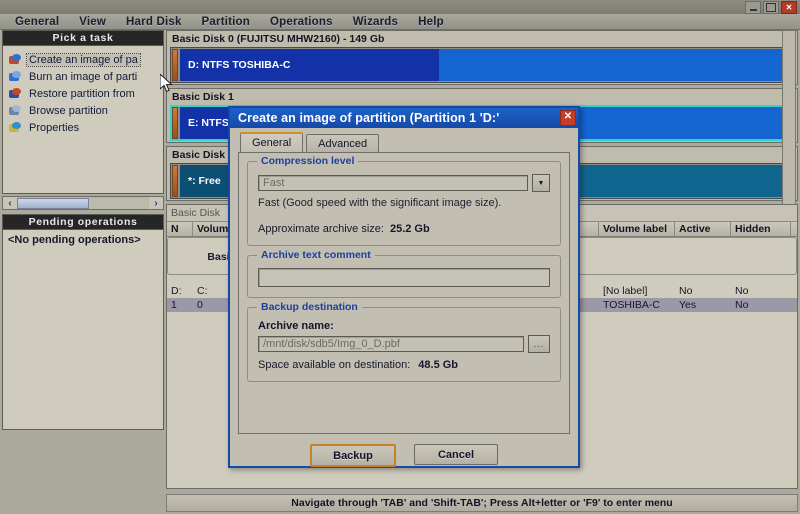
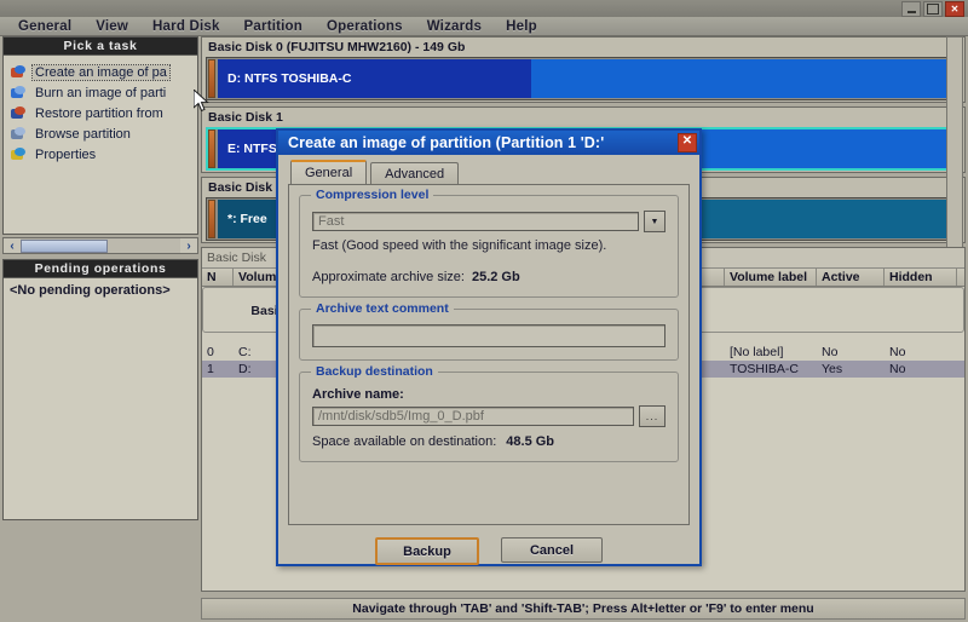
  ✕
  General
  View
  Hard Disk
  Partition
  Operations
  Wizards
  Help
  Pick a task
  Create an image of pa
  Burn an image of parti
  Restore partition from
  Browse partition
  Properties
  ‹
  ›
  Pending operations
  <No pending operations>
  Basic Disk 0 (FUJITSU MHW2160) - 149 Gb
  D: NTFS TOSHIBA-C
  Basic Disk 1
  E: NTFS
  Basic Disk
  *: Free
  Basic Disk
  N
  Volum
  Volume label
  Active
  Hidden
- D:
+ 0
  C:
  [No label]
  No
  No
  1
- 0
+ D:
  TOSHIBA-C
  Yes
  No
  Navigate through 'TAB' and 'Shift-TAB'; Press Alt+letter or 'F9' to enter menu
  Create an image of partition (Partition 1 'D:'
  ✕
  General
  Advanced
  Compression level
  Fast
  Fast (Good speed with the significant image size).
  Approximate archive size:
  25.2 Gb
  Archive text comment
  Backup destination
  Archive name:
  /mnt/disk/sdb5/Img_0_D.pbf
  ...
  Space available on destination:
  48.5 Gb
  Backup
  Cancel
